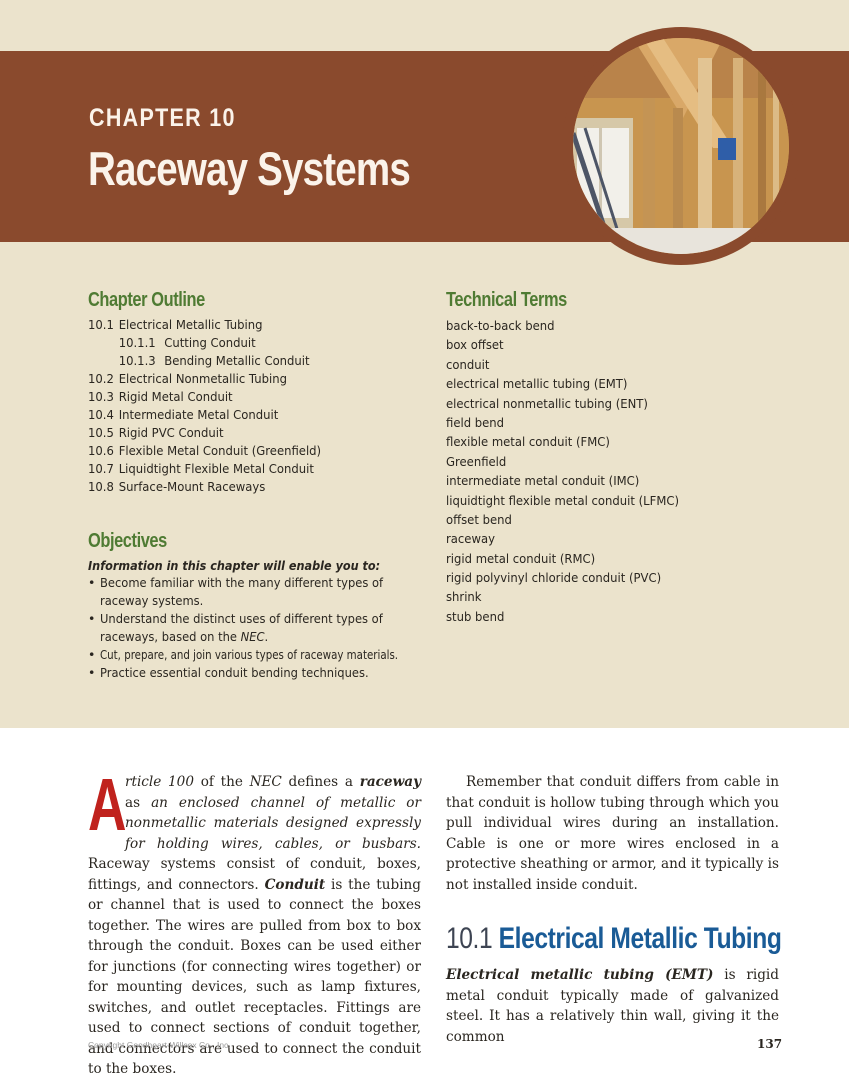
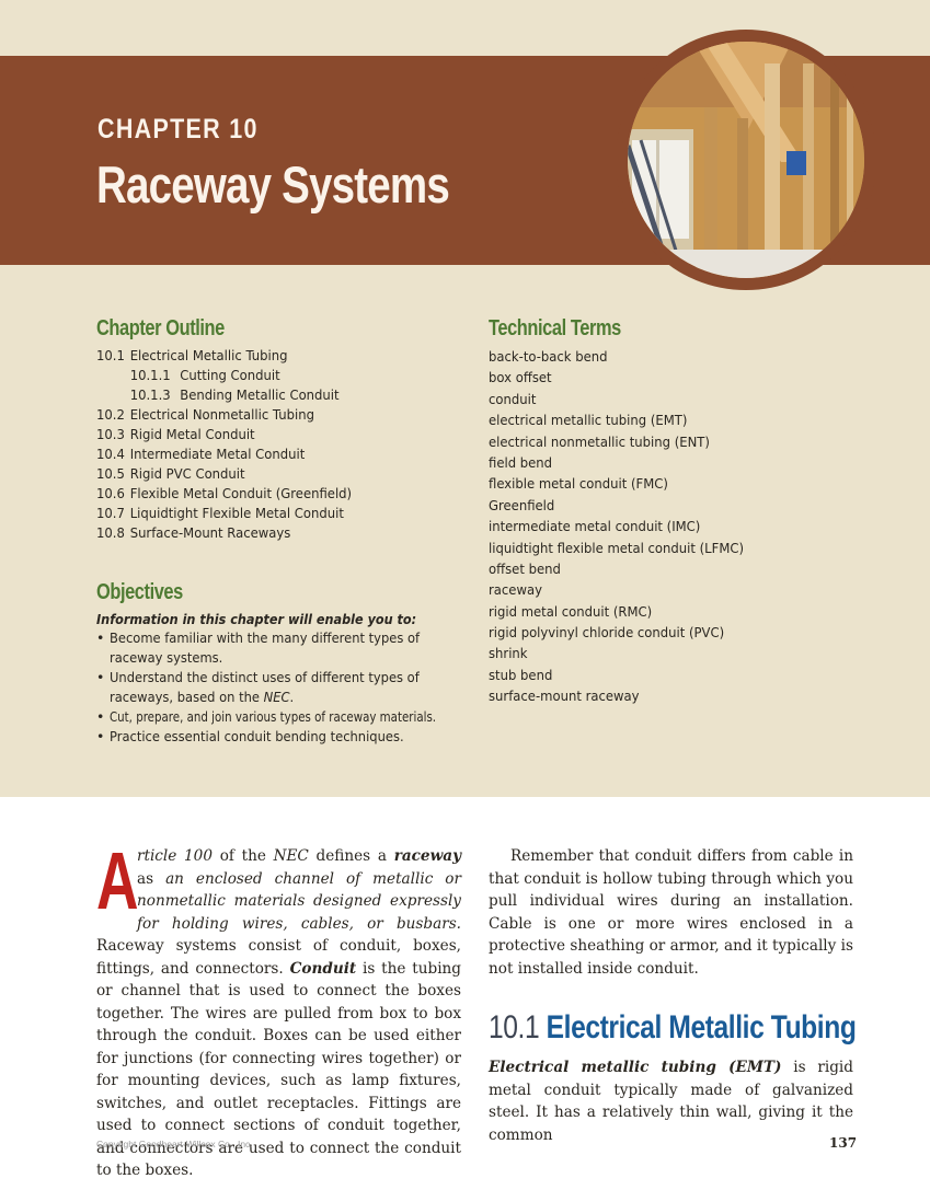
  CHAPTER 10
  Raceway Systems
  Chapter Outline
  10.1 Electrical Metallic Tubing
  10.1.1 Cutting Conduit
  10.1.3 Bending Metallic Conduit
  10.2 Electrical Nonmetallic Tubing
  10.3 Rigid Metal Conduit
  10.4 Intermediate Metal Conduit
  10.5 Rigid PVC Conduit
  10.6 Flexible Metal Conduit (Greenfield)
  10.7 Liquidtight Flexible Metal Conduit
  10.8 Surface-Mount Raceways
  Objectives
  Information in this chapter will enable you to:
  •
  Become familiar with the many different types of raceway systems.
  •
  Understand the distinct uses of different types of raceways, based on the NEC.
  •
  Cut, prepare, and join various types of raceway materials.
  •
  Practice essential conduit bending techniques.
  Technical Terms
  back-to-back bend
  box offset
  conduit
  electrical metallic tubing (EMT)
  electrical nonmetallic tubing (ENT)
  field bend
  flexible metal conduit (FMC)
  Greenfield
  intermediate metal conduit (IMC)
  liquidtight flexible metal conduit (LFMC)
  offset bend
  raceway
  rigid metal conduit (RMC)
  rigid polyvinyl chloride conduit (PVC)
  shrink
  stub bend
+ surface-mount raceway
  A
  rticle 100 of the NEC defines a raceway as an enclosed channel of metallic or nonmetallic materials designed expressly for holding wires, cables, or busbars. Raceway systems consist of con­duit, boxes, fittings, and connectors. Conduit is the tubing or channel that is used to connect the boxes together. The wires are pulled from box to box through the conduit. Boxes can be used either for junctions (for connecting wires together) or for mounting devices, such as lamp fixtures, switches, and outlet receptacles. Fittings are used to connect sections of conduit together, and connectors are used to connect the conduit to the boxes.
  Remember that conduit differs from cable in that conduit is hollow tubing through which you pull individual wires during an installa­tion. Cable is one or more wires enclosed in a protective sheathing or armor, and it typically is not installed inside conduit.
  10.1 Electrical Metallic Tubing
  Electrical metallic tubing (EMT) is rigid metal conduit typically made of galvanized steel. It has a relatively thin wall, giving it the common
  Copyright Goodheart-Willcox Co., Inc.
  137
